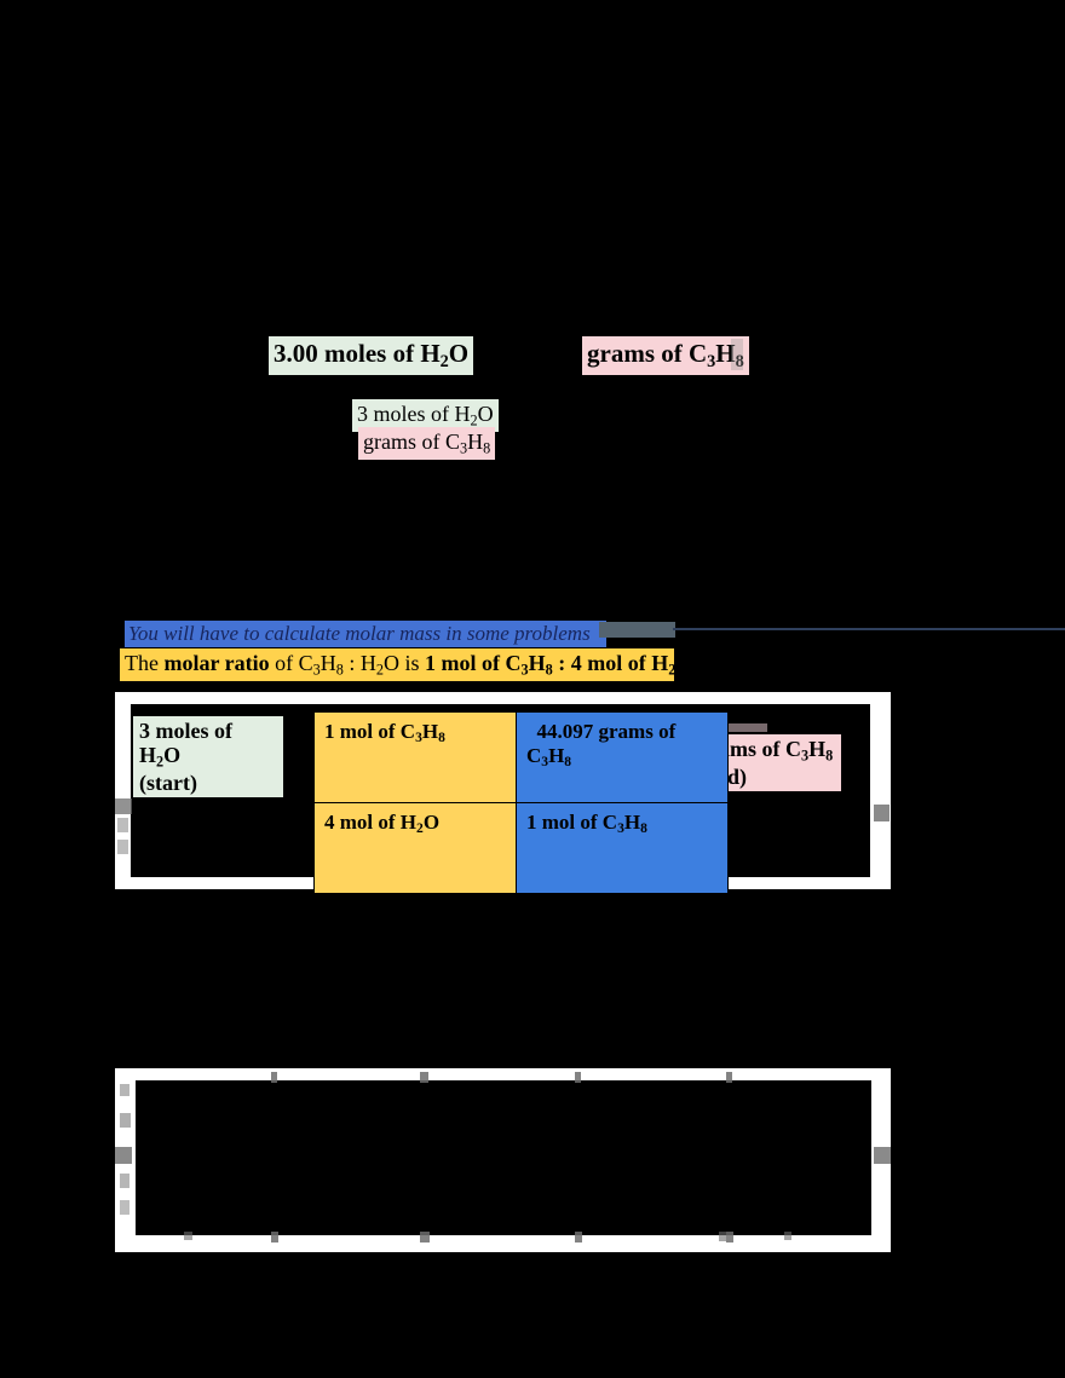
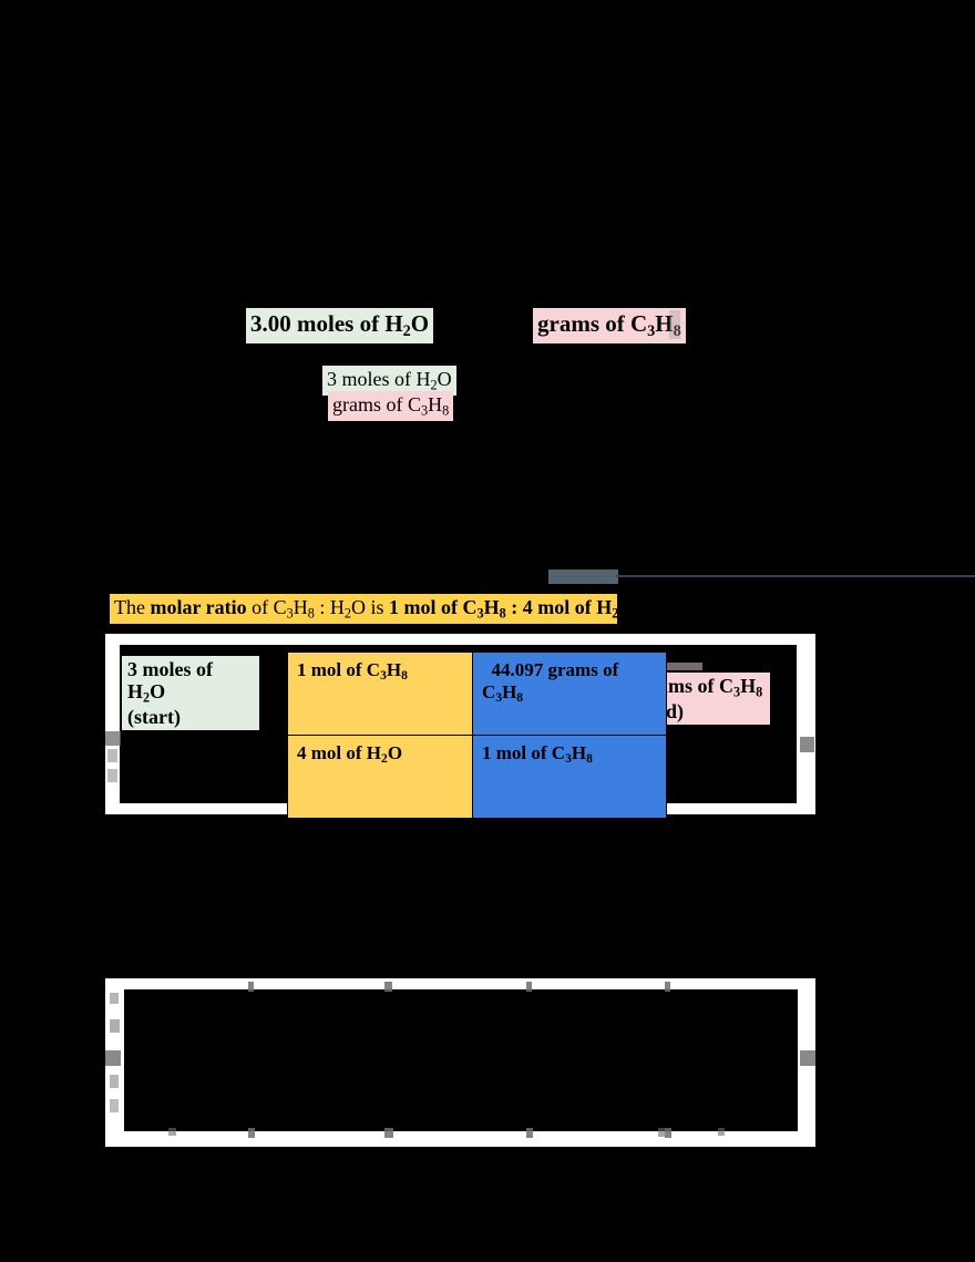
  3.00 moles of H2O
  grams of C3H8
  3 moles of H2O
  grams of C3H8
- You will have to calculate molar mass in some problems
  The molar ratio of C3H8 : H2O is 1 mol of C3H8 : 4 mol of H2
  3 moles of H2O
  (start)
  ms of C3H8
  1 mol of C3H8	44.097 grams of C3H8
  4 mol of H2O	1 mol of C3H8
